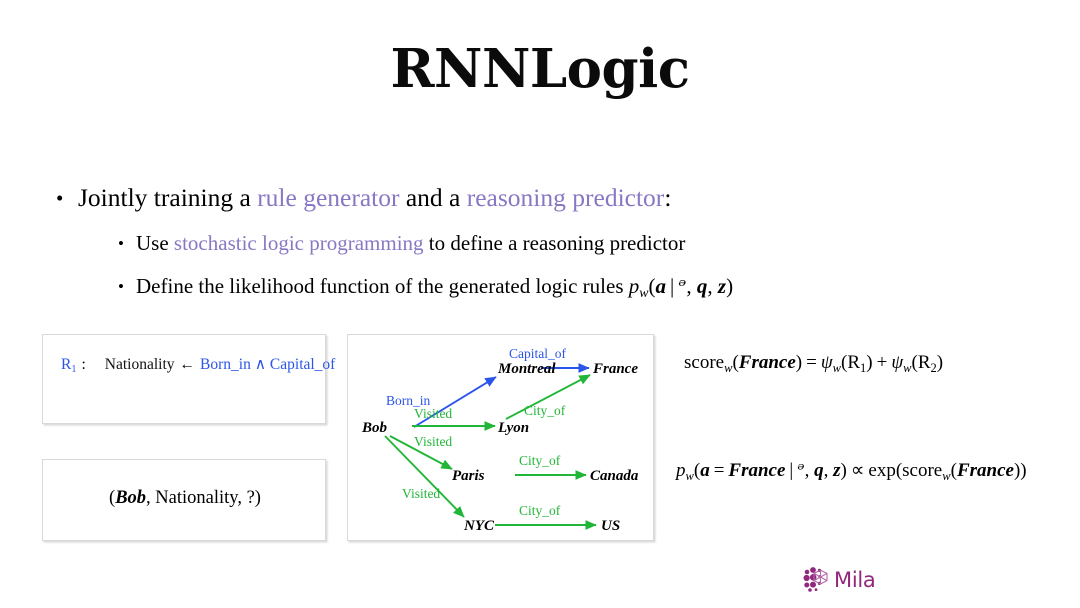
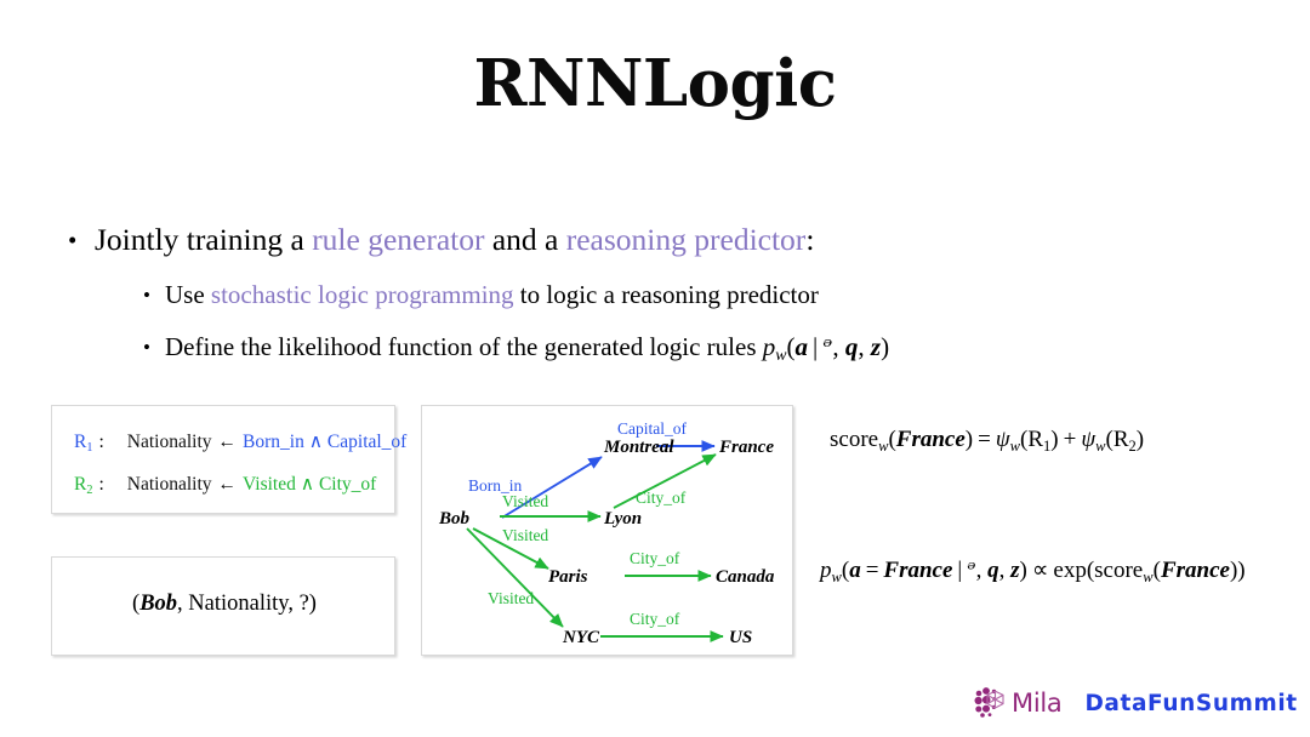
  RNNLogic
  • Jointly training a rule generator and a reasoning predictor:
- • Use stochastic logic programming to define a reasoning predictor
+ • Use stochastic logic programming to logic a reasoning predictor
  • Define the likelihood function of the generated logic rules pw(a | ᵊ, q, z)
  R1 : Nationality ← Born_in ∧ Capital_of
+ R2 : Nationality ← Visited ∧ City_of
  (Bob, Nationality, ?)
  Born_in
  Capital_of
  Visited
  City_of
  Visited
  City_of
  Visited
  City_of
  Bob
  Montreal
  France
  Lyon
  Paris
  Canada
  NYC
  US
  scorew(France) = ψw(R1) + ψw(R2)
  pw(a = France | ᵊ, q, z) ∝ exp(scorew(France))
  Mila
+ DataFunSummit
